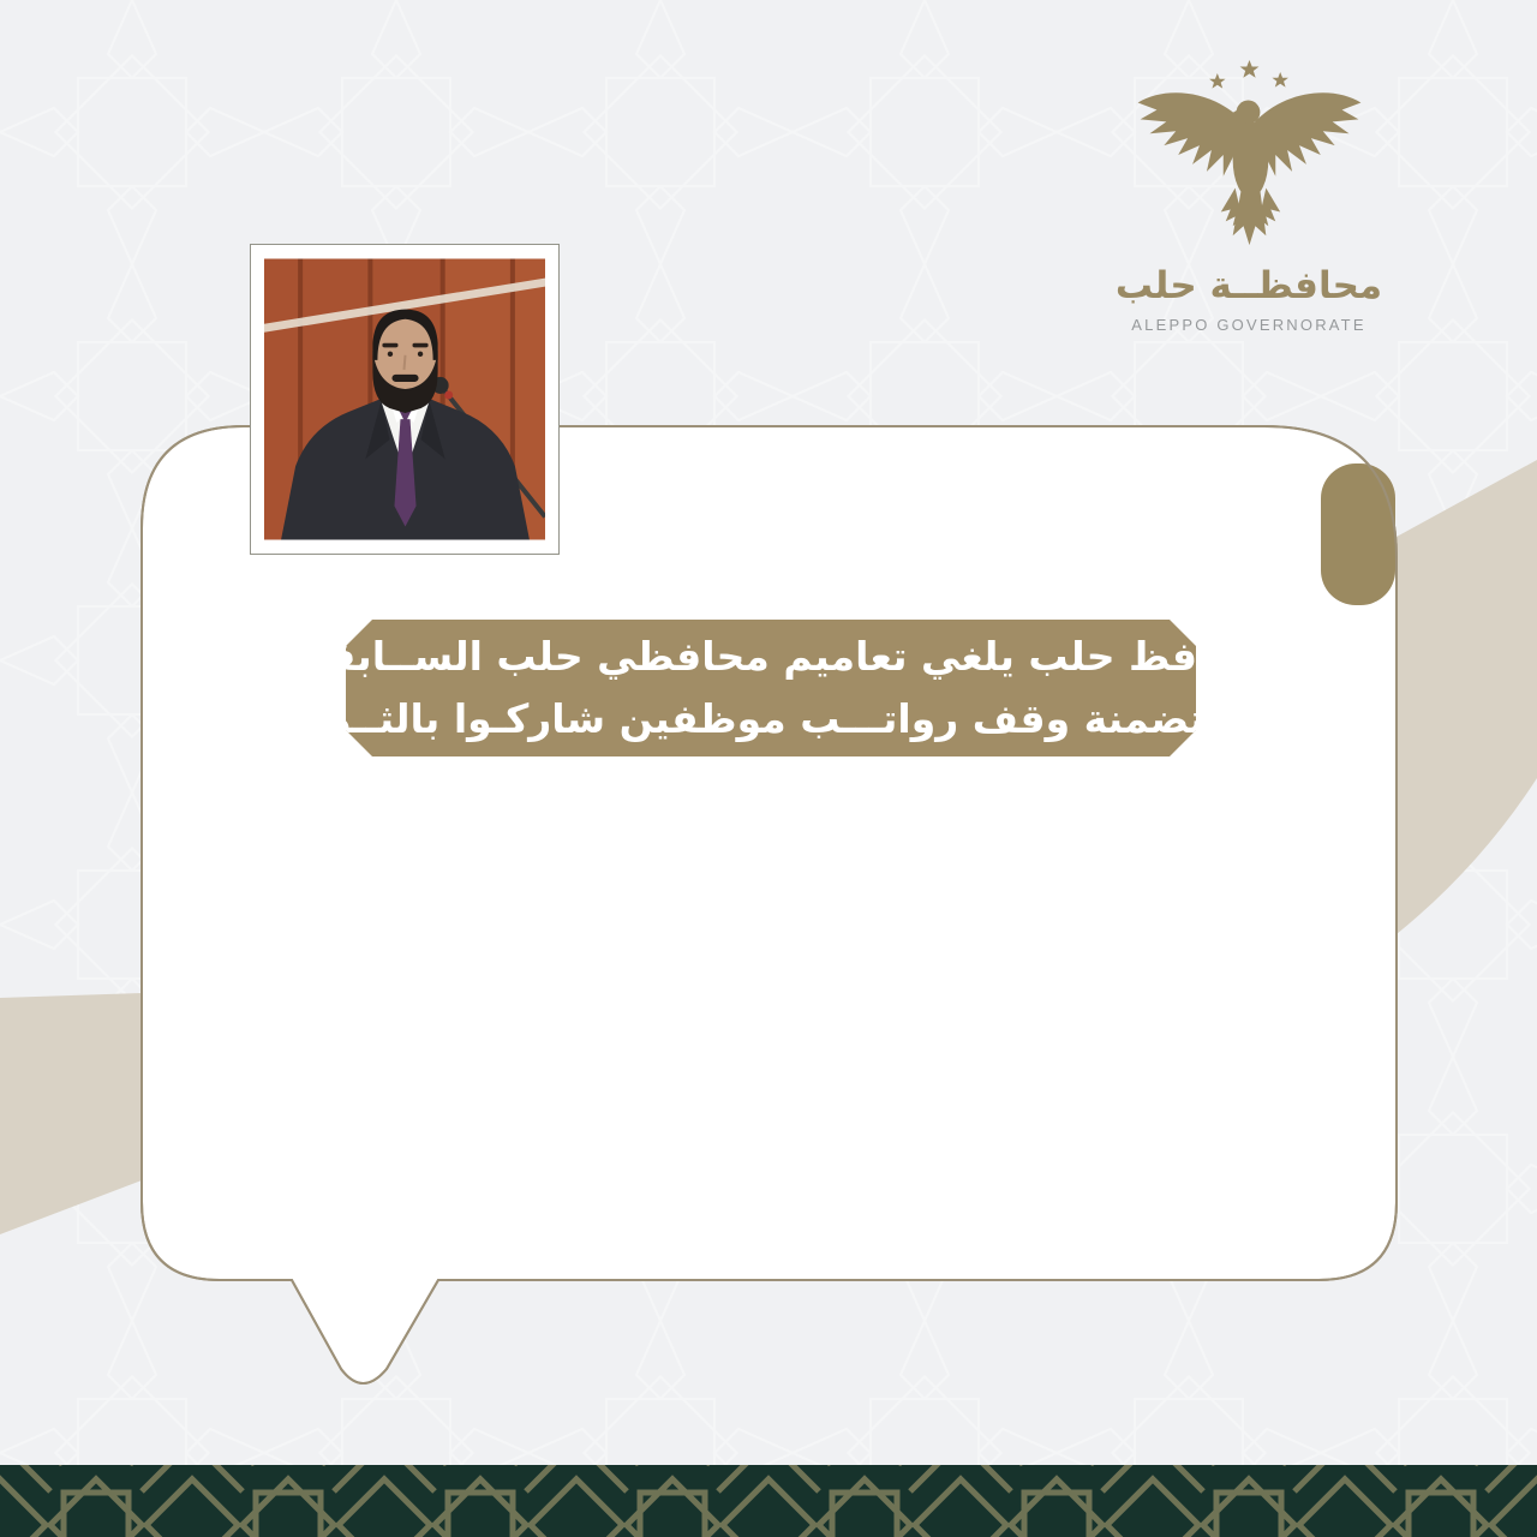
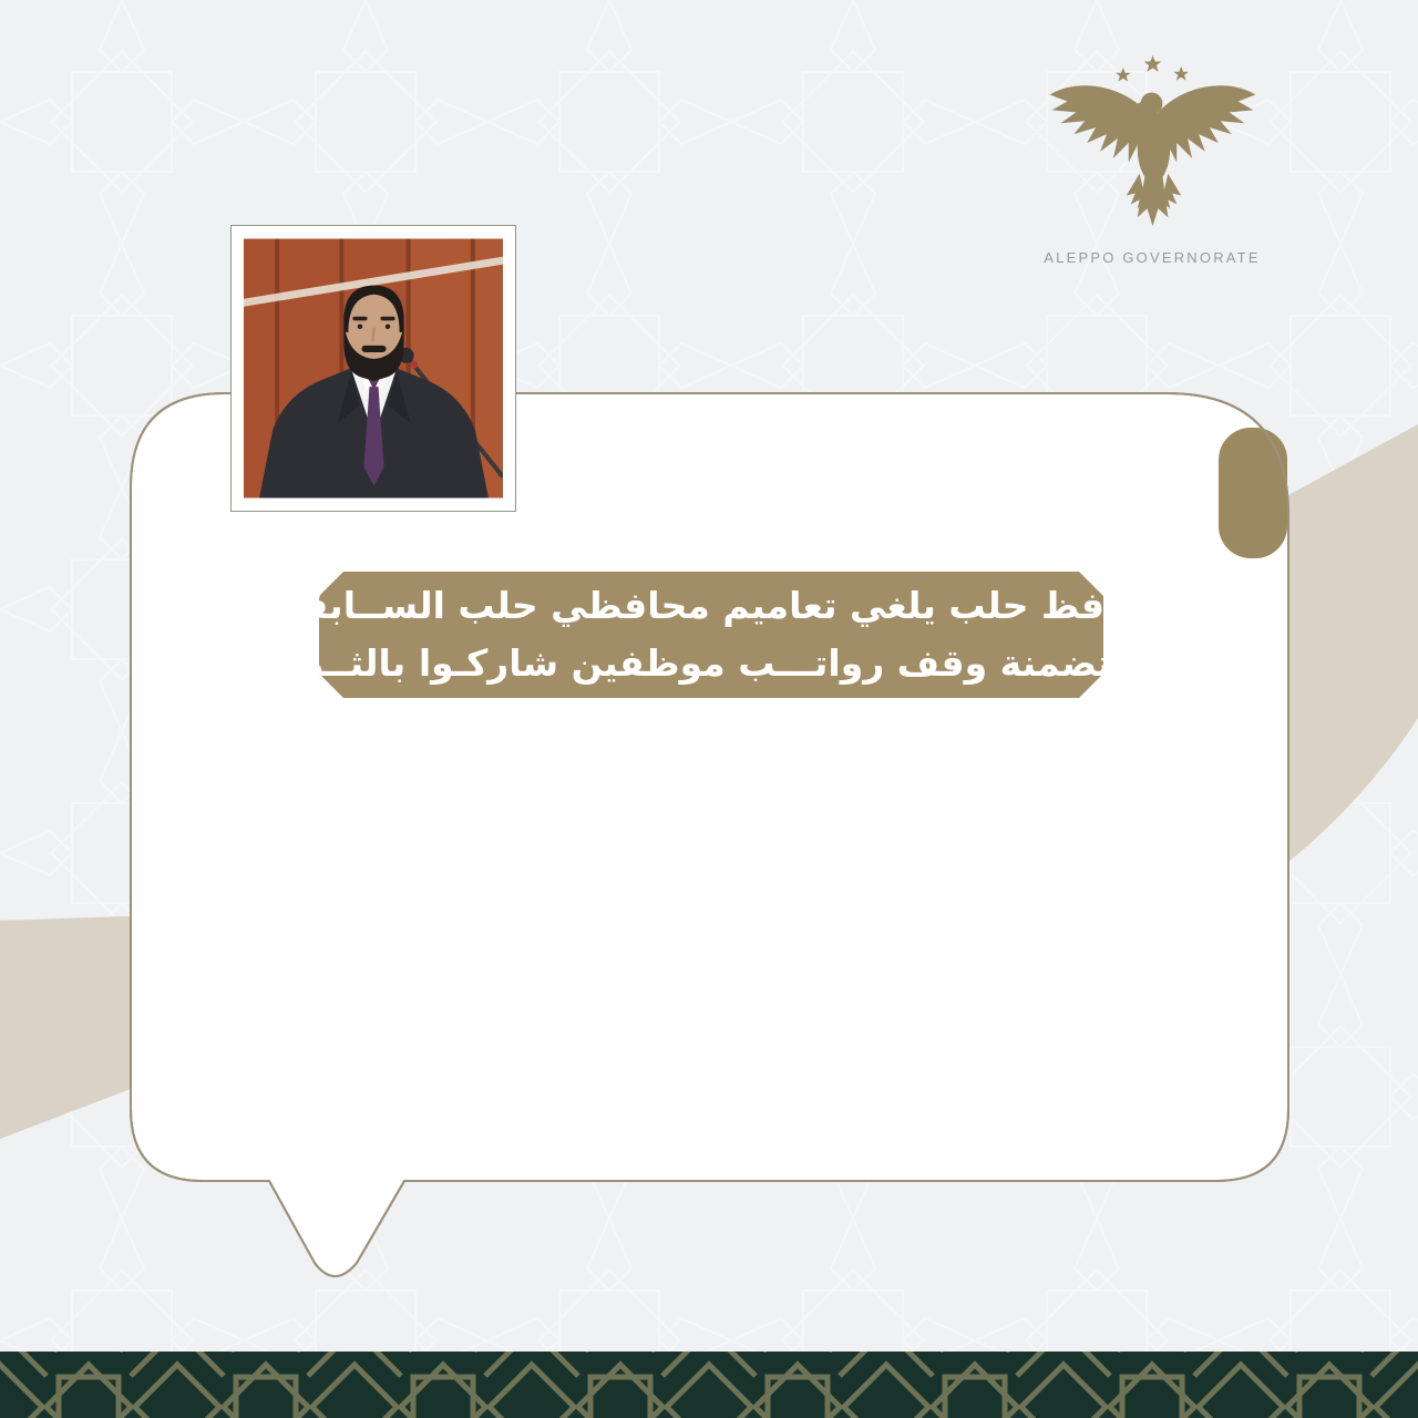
- محافظــة حلب
  ALEPPO GOVERNORATE
  فظ حلب يلغي تعاميم محافظي حلب الســاب
  ضمنة وقف رواتـــب موظفين شاركـوا بالثــ
